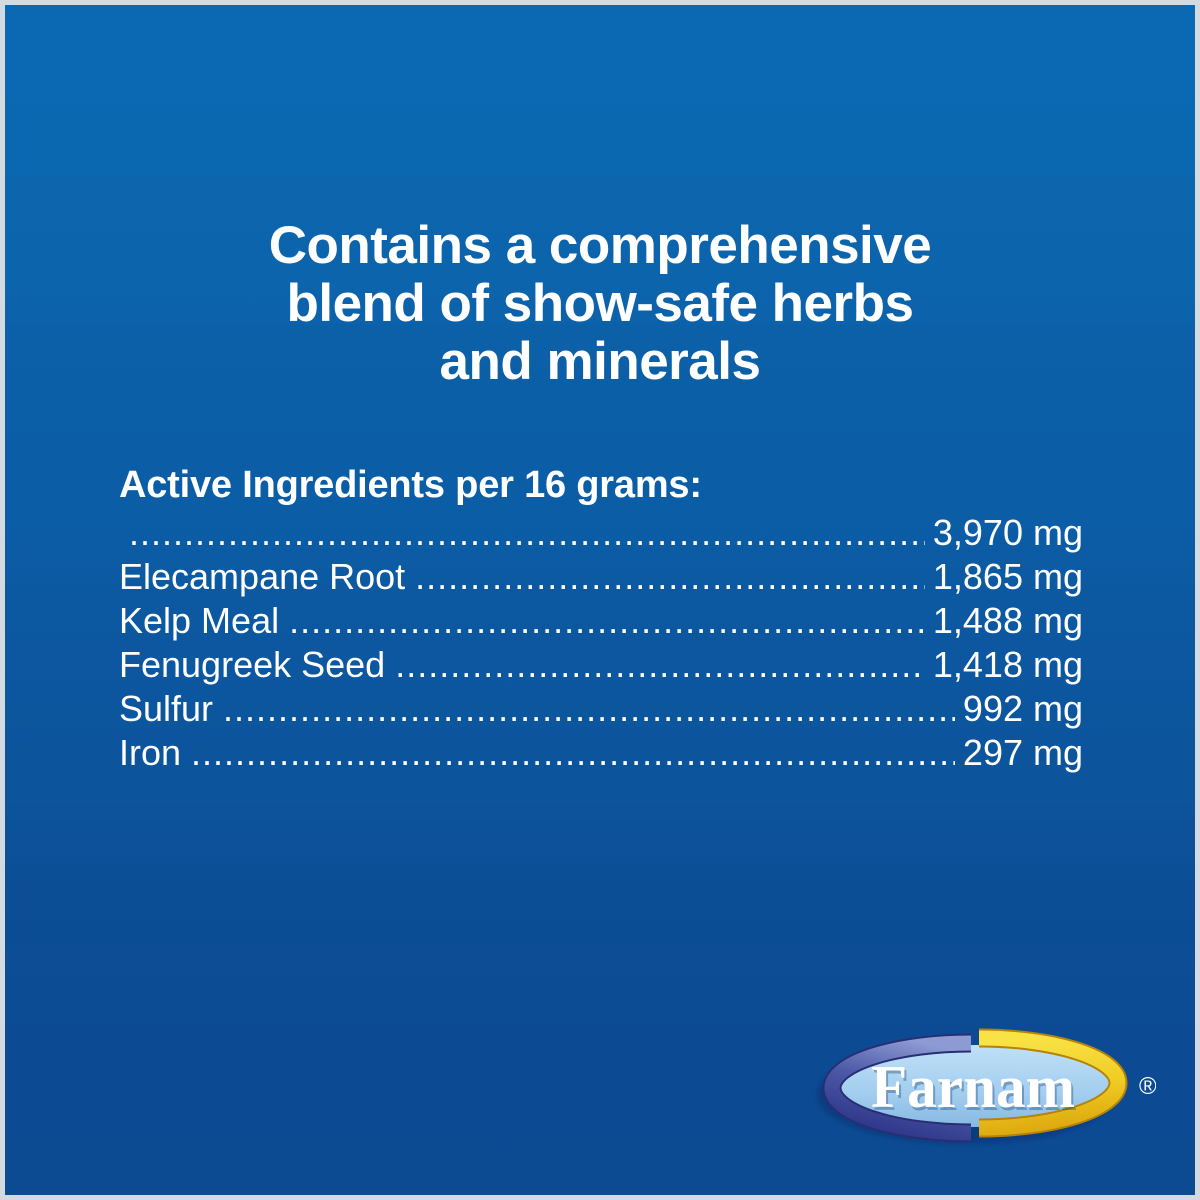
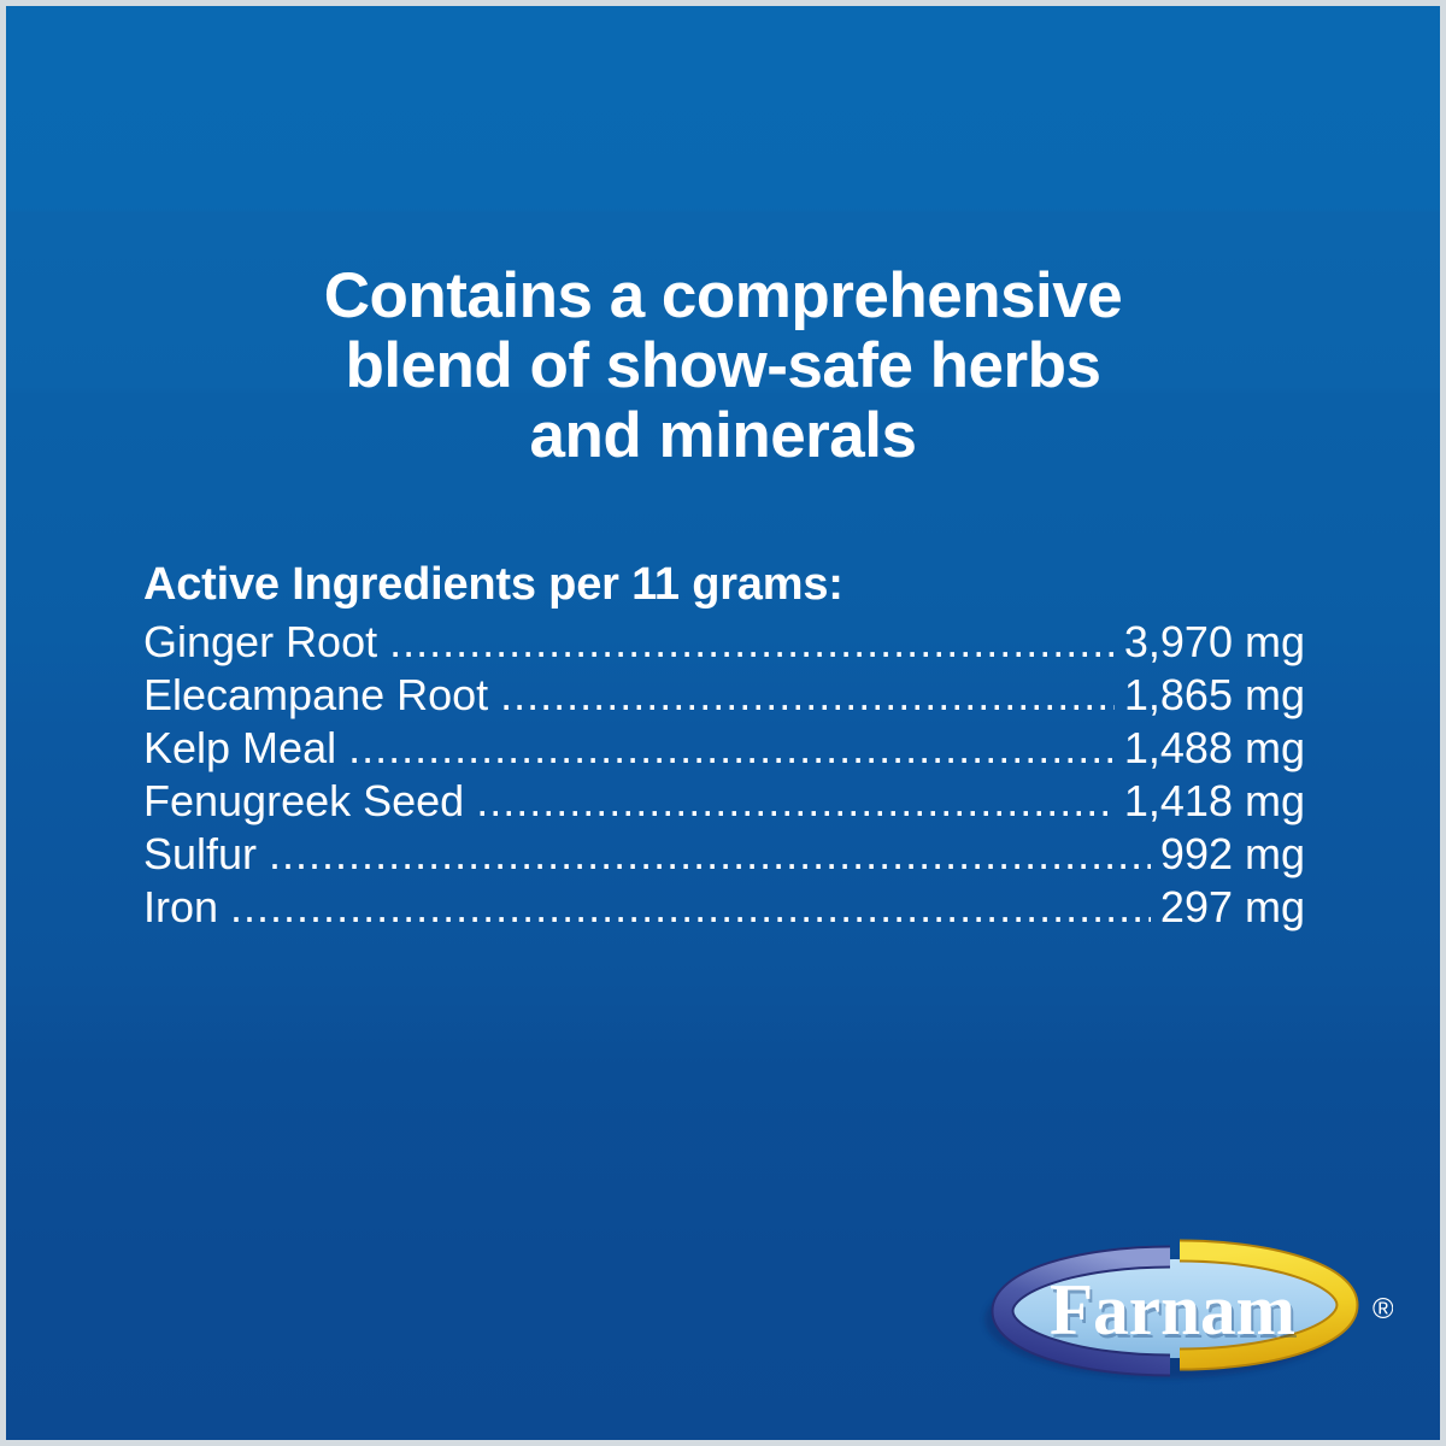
  Contains a comprehensive
  blend of show-safe herbs
  and minerals
- Active Ingredients per 16 grams:
+ Active Ingredients per 11 grams:
+ Ginger Root
  3,970 mg
  Elecampane Root
  1,865 mg
  Kelp Meal
  1,488 mg
  Fenugreek Seed
  1,418 mg
  Sulfur
  992 mg
  Iron
  297 mg
  Farnam
  ®
